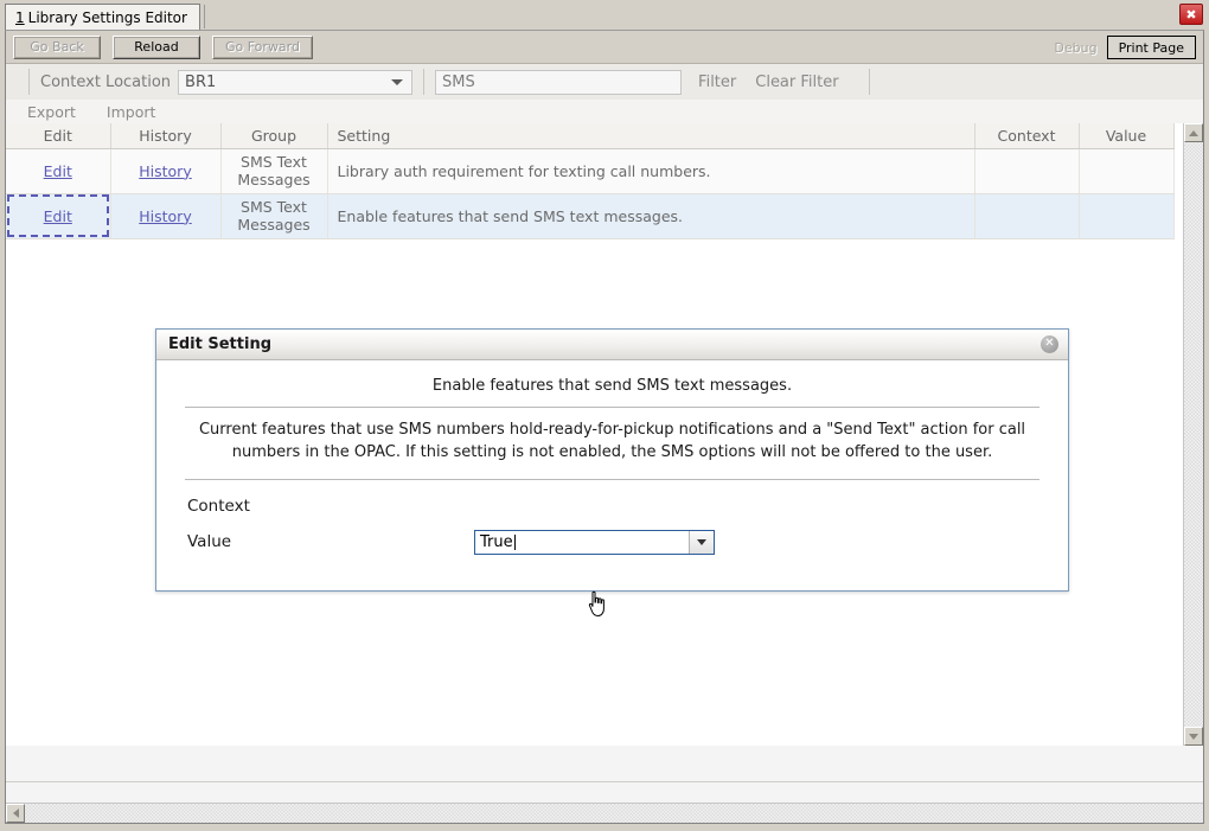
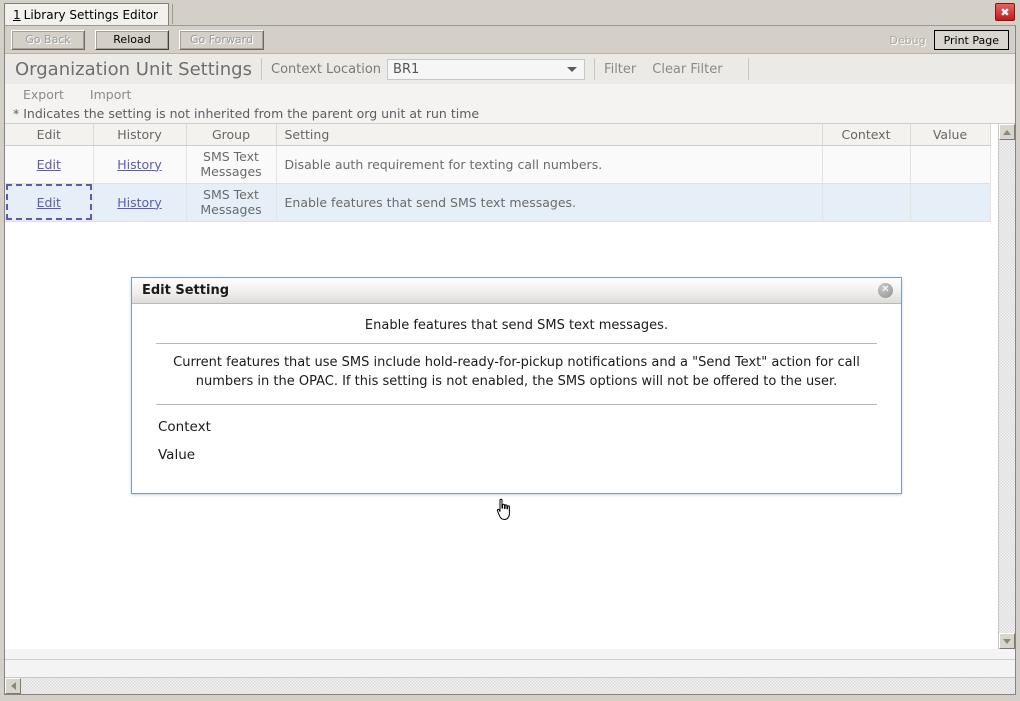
  1
  Library Settings Editor
  ✖
  Go Back
  Reload
  Go Forward
  Debug
  Print Page
+ Organization Unit Settings
  Context Location
  BR1
- SMS
  Filter
  Clear Filter
  Export
  Import
+ * Indicates the setting is not inherited from the parent org unit at run time
  Edit	History	Group	Setting	Context	Value
- Edit	History	SMS Text Messages	Library auth requirement for texting call numbers.
+ Edit	History	SMS Text Messages	Disable auth requirement for texting call numbers.
  Edit	History	SMS Text Messages	Enable features that send SMS text messages.
  Edit Setting
  ✕
  Enable features that send SMS text messages.
- Current features that use SMS numbers hold-ready-for-pickup notifications and a "Send Text" action for call numbers in the OPAC. If this setting is not enabled, the SMS options will not be offered to the user.
+ Current features that use SMS include hold-ready-for-pickup notifications and a "Send Text" action for call numbers in the OPAC. If this setting is not enabled, the SMS options will not be offered to the user.
  Context
  Value
- True
